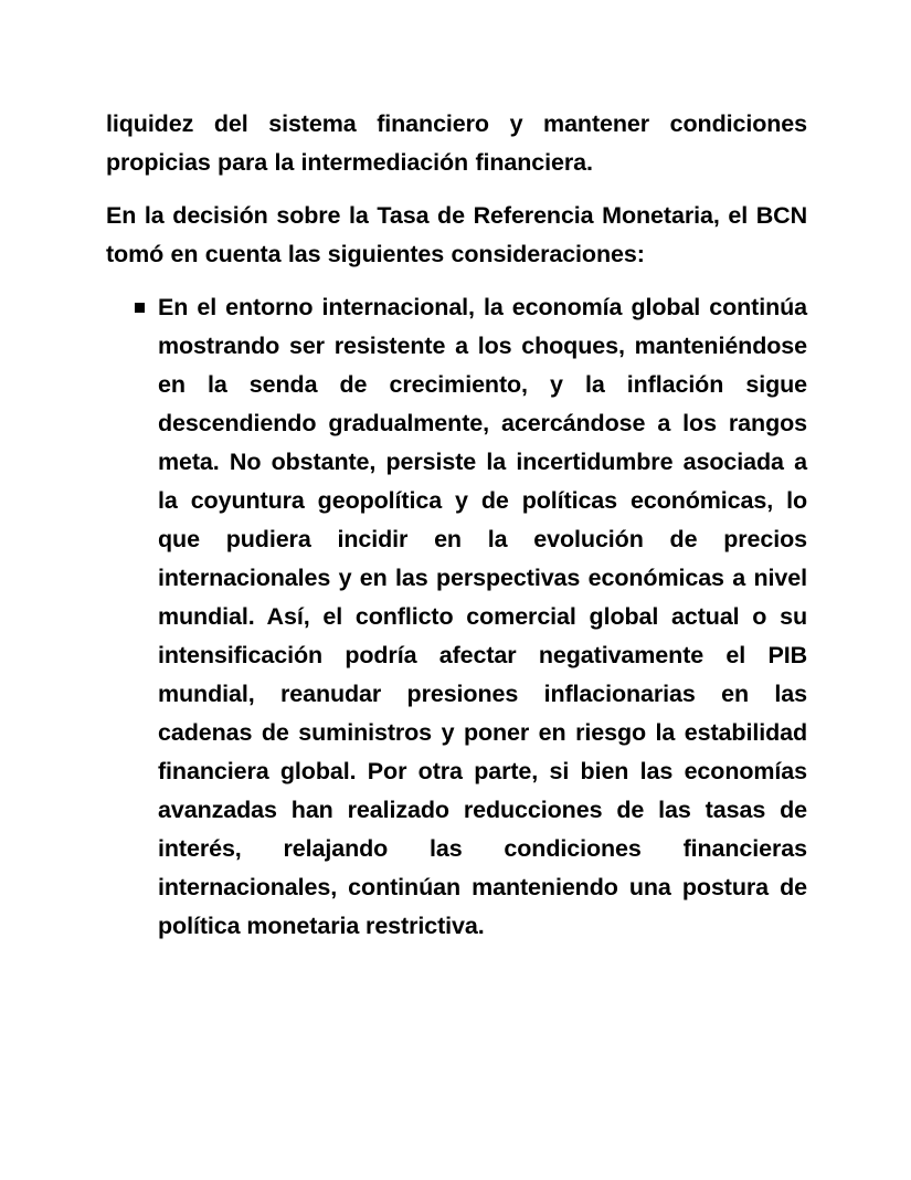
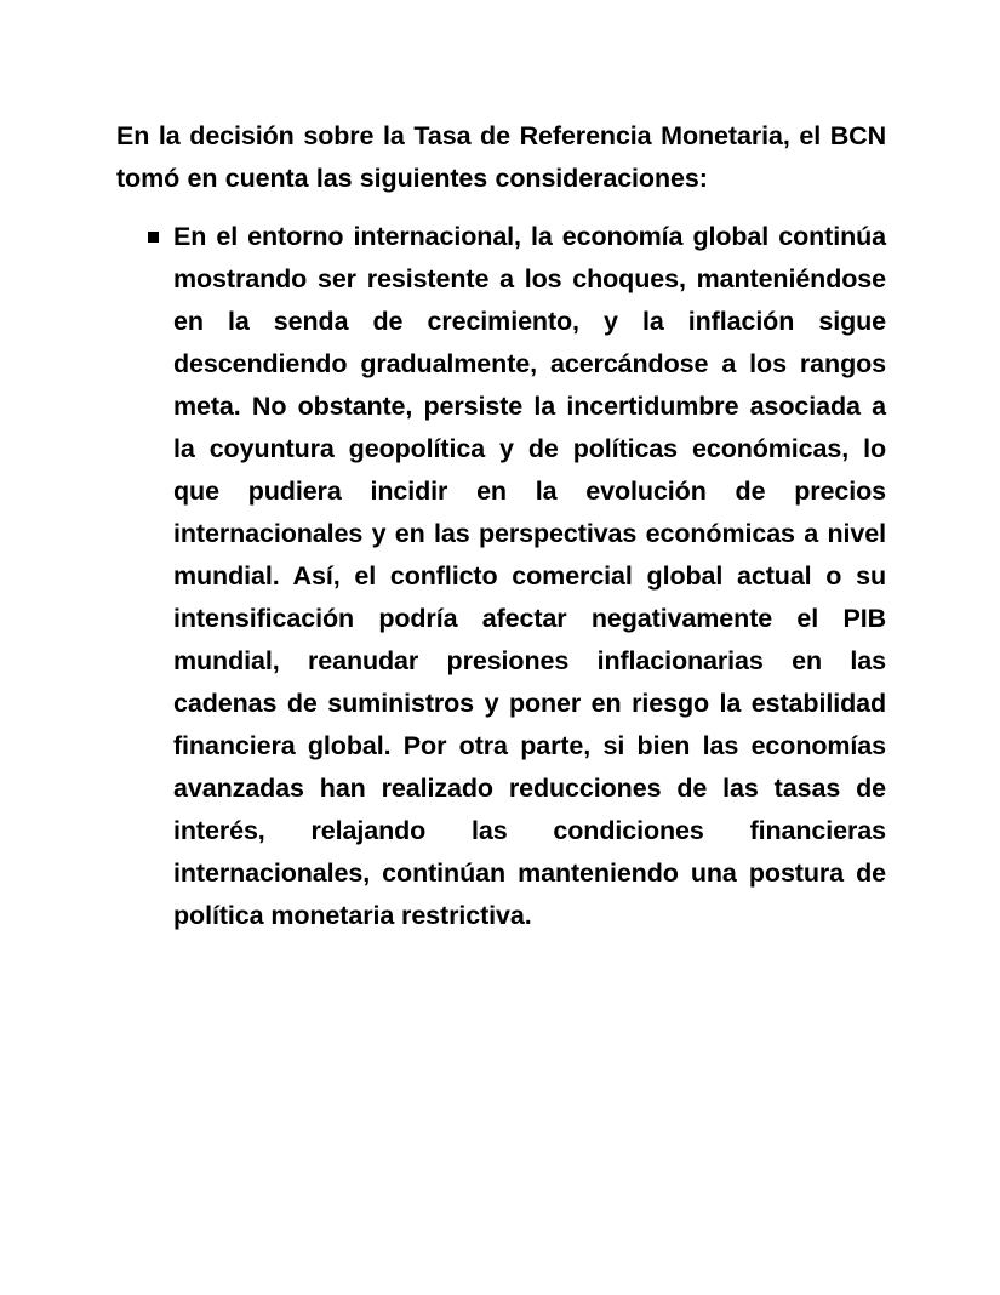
- liquidez del sistema financiero y mantener condiciones propicias para la intermediación financiera.
  En la decisión sobre la Tasa de Referencia Monetaria, el BCN tomó en cuenta las siguientes consideraciones:
  En el entorno internacional, la economía global continúa mostrando ser resistente a los choques, manteniéndose en la senda de crecimiento, y la inflación sigue descendiendo gradualmente, acercándose a los rangos meta. No obstante, persiste la incertidumbre asociada a la coyuntura geopolítica y de políticas económicas, lo que pudiera incidir en la evolución de precios internacionales y en las perspectivas económicas a nivel mundial. Así, el conflicto comercial global actual o su intensificación podría afectar negativamente el PIB mundial, reanudar presiones inflacionarias en las cadenas de suministros y poner en riesgo la estabilidad financiera global. Por otra parte, si bien las economías avanzadas han realizado reducciones de las tasas de interés, relajando las condiciones financieras internacionales, continúan manteniendo una postura de política monetaria restrictiva.
